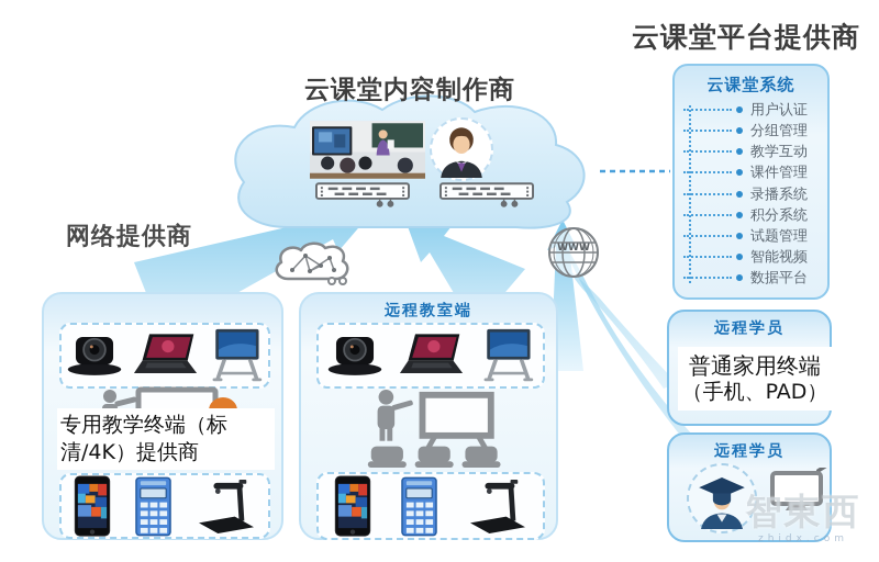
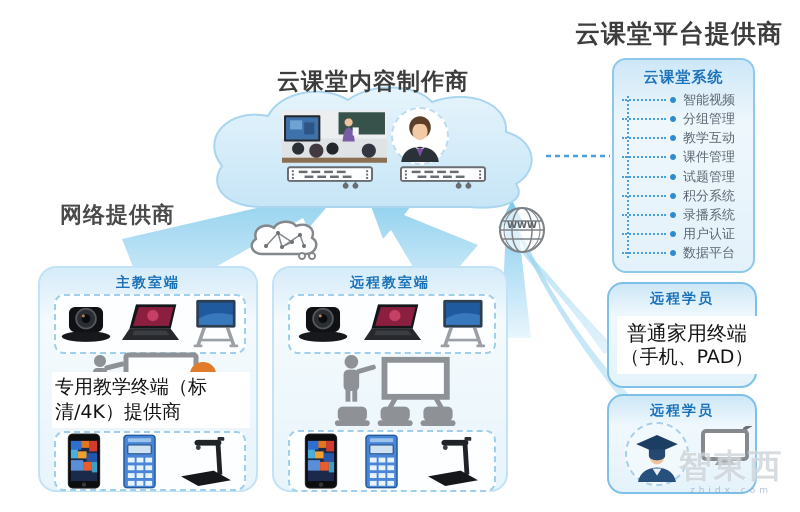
  云课堂平台提供商
  云课堂内容制作商
  网络提供商
  WWW
  云课堂系统
- 用户认证
+ 智能视频
  分组管理
  教学互动
  课件管理
- 录播系统
+ 试题管理
  积分系统
- 试题管理
+ 录播系统
- 智能视频
+ 用户认证
  数据平台
  远程学员
  普通家用终端
  （手机、PAD）
  远程学员
+ 主教室端
  专用教学终端（标清/4K）提供商
  远程教室端
  智東西
  zhidx.com
